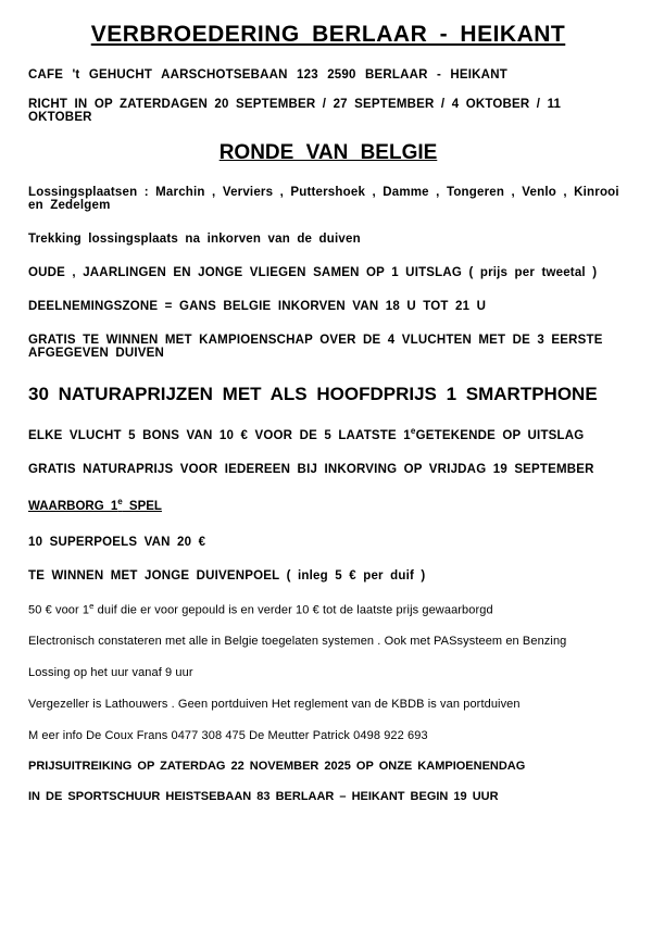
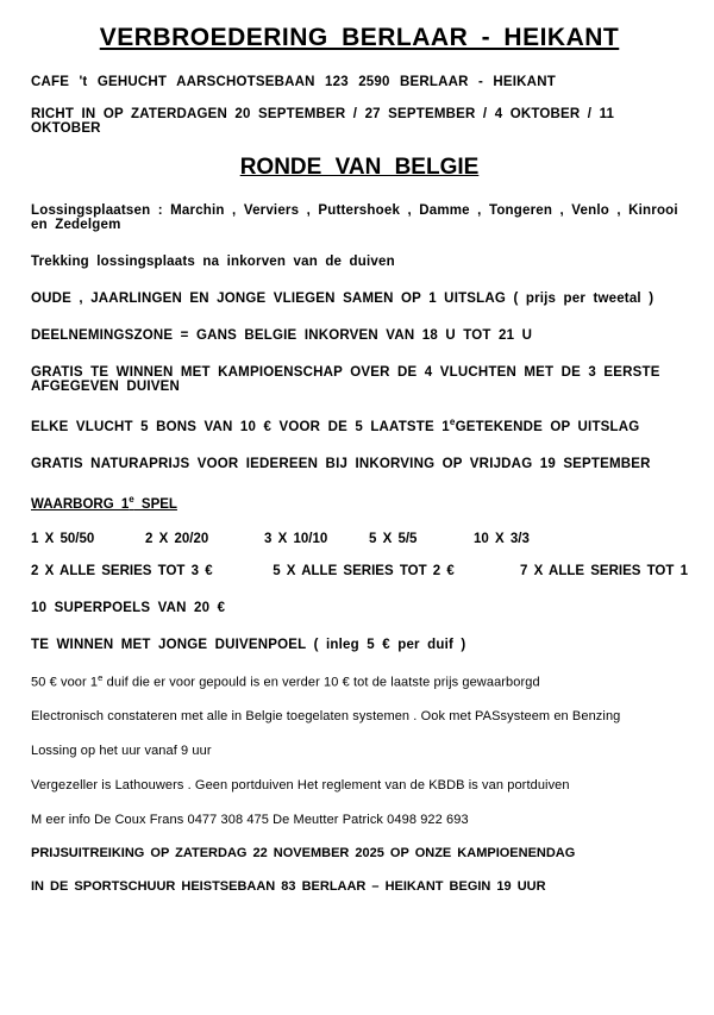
  VERBROEDERING BERLAAR - HEIKANT
  CAFE 't GEHUCHT AARSCHOTSEBAAN 123 2590 BERLAAR - HEIKANT
  RICHT IN OP ZATERDAGEN 20 SEPTEMBER / 27 SEPTEMBER / 4 OKTOBER / 11 OKTOBER
  RONDE VAN BELGIE
  Lossingsplaatsen : Marchin , Verviers , Puttershoek , Damme , Tongeren , Venlo , Kinrooi en Zedelgem
  Trekking lossingsplaats na inkorven van de duiven
  OUDE , JAARLINGEN EN JONGE VLIEGEN SAMEN OP 1 UITSLAG ( prijs per tweetal )
  DEELNEMINGSZONE = GANS BELGIE INKORVEN VAN 18 U TOT 21 U
  GRATIS TE WINNEN MET KAMPIOENSCHAP OVER DE 4 VLUCHTEN MET DE 3 EERSTE AFGEGEVEN DUIVEN
- 30 NATURAPRIJZEN MET ALS HOOFDPRIJS 1 SMARTPHONE
  ELKE VLUCHT 5 BONS VAN 10 € VOOR DE 5 LAATSTE 1eGETEKENDE OP UITSLAG
  GRATIS NATURAPRIJS VOOR IEDEREEN BIJ INKORVING OP VRIJDAG 19 SEPTEMBER
  WAARBORG 1e SPEL
+ 1 X 50/50
+ 2 X 20/20
+ 3 X 10/10
+ 5 X 5/5
+ 10 X 3/3
+ 2 X ALLE SERIES TOT 3 €
+ 5 X ALLE SERIES TOT 2 €
+ 7 X ALLE SERIES TOT 1
  10 SUPERPOELS VAN 20 €
  TE WINNEN MET JONGE DUIVENPOEL ( inleg 5 € per duif )
  50 € voor 1e duif die er voor gepould is en verder 10 € tot de laatste prijs gewaarborgd
  Electronisch constateren met alle in Belgie toegelaten systemen . Ook met PASsysteem en Benzing
  Lossing op het uur vanaf 9 uur
  Vergezeller is Lathouwers . Geen portduiven Het reglement van de KBDB is van portduiven
  M eer info De Coux Frans 0477 308 475 De Meutter Patrick 0498 922 693
  PRIJSUITREIKING OP ZATERDAG 22 NOVEMBER 2025 OP ONZE KAMPIOENENDAG
  IN DE SPORTSCHUUR HEISTSEBAAN 83 BERLAAR – HEIKANT BEGIN 19 UUR
